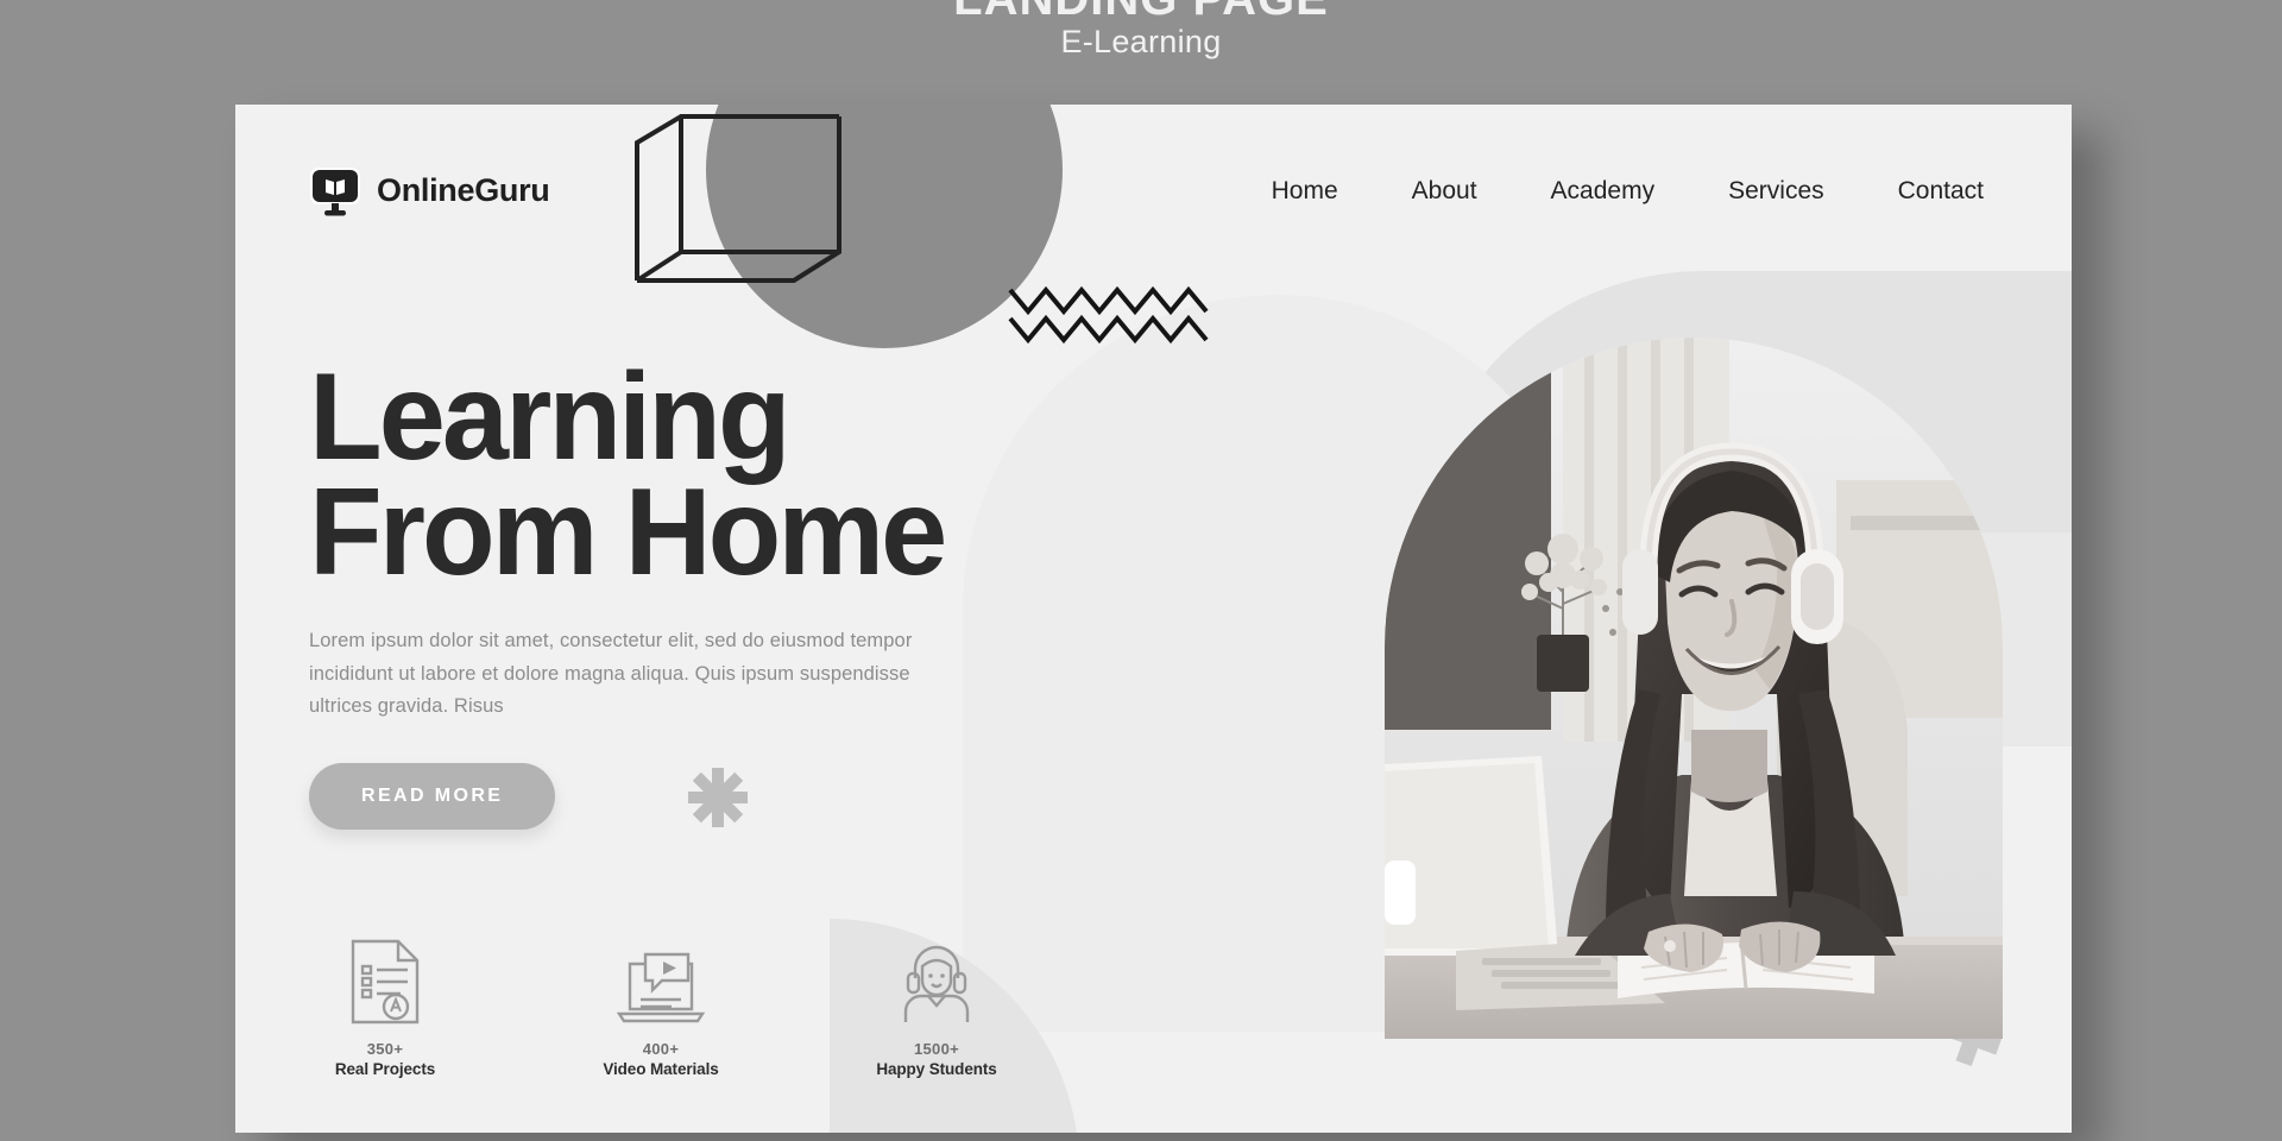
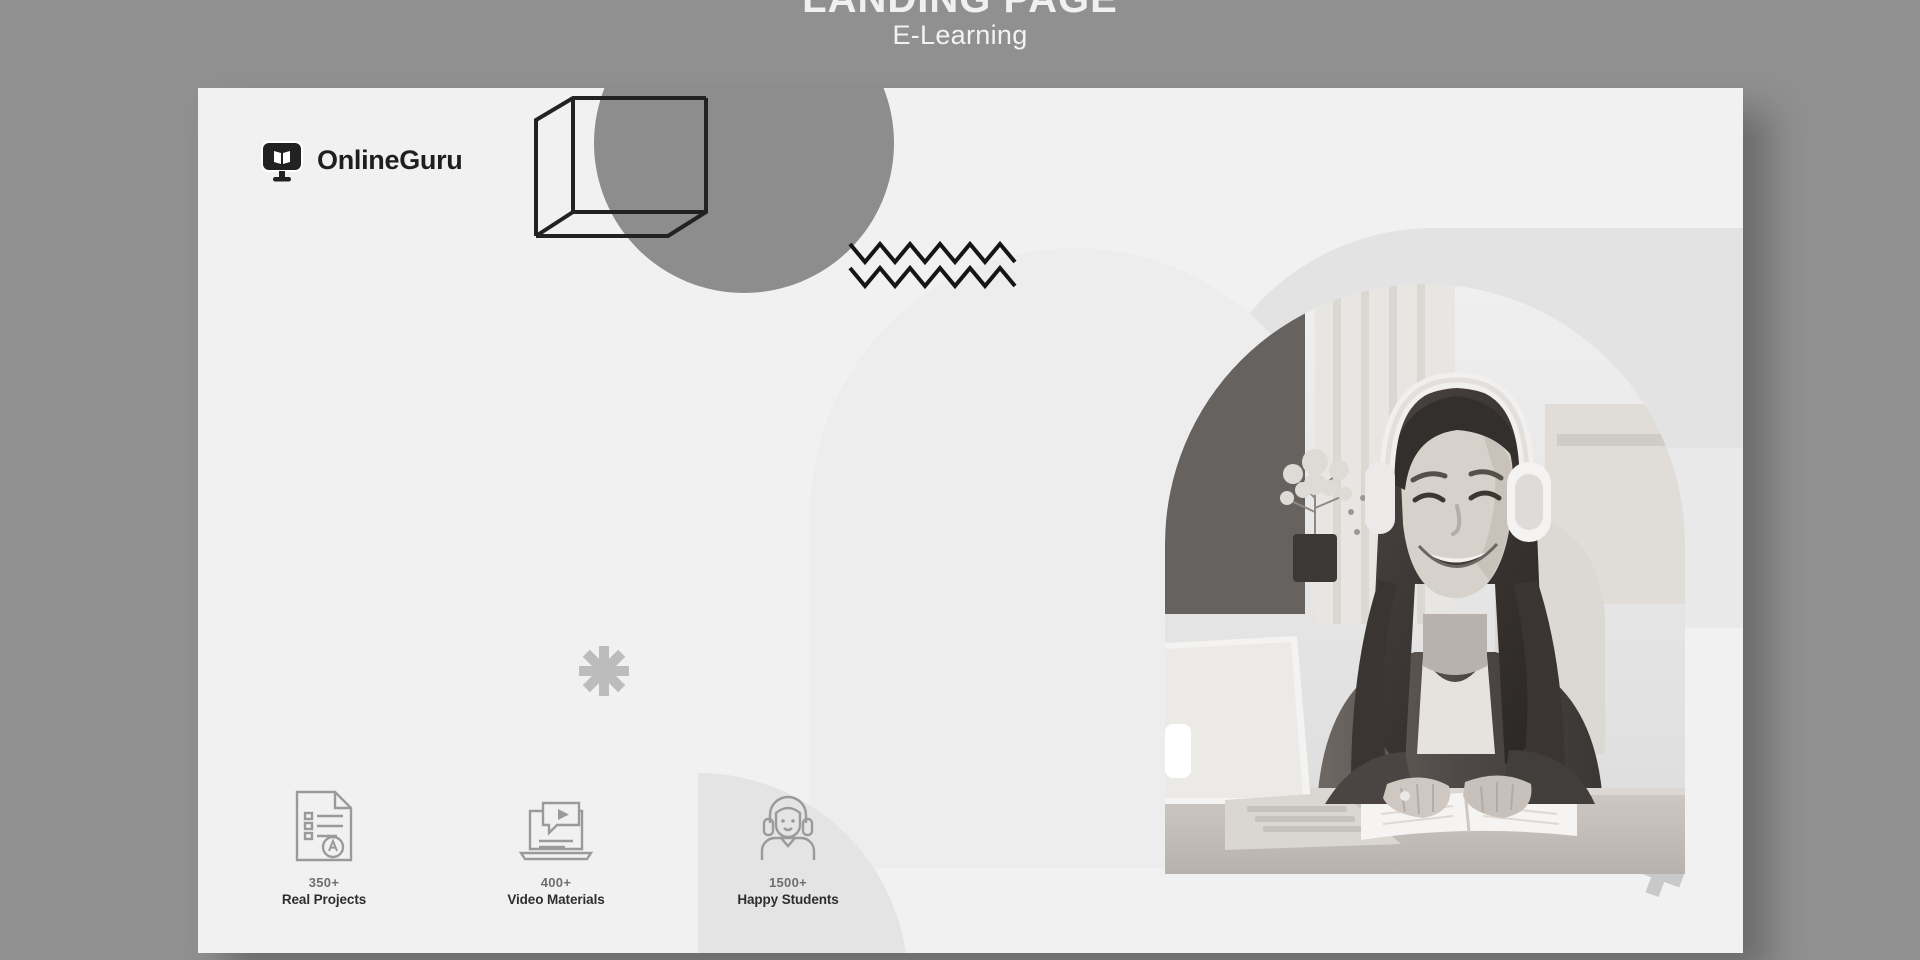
  E-Learning
  OnlineGuru
- Home
- About
- Academy
- Services
- Contact
- Learning
- From Home
- Lorem ipsum dolor sit amet, consectetur elit, sed do eiusmod tempor incididunt ut labore et dolore magna aliqua. Quis ipsum suspendisse ultrices gravida. Risus
- READ MORE
  350+
  Real Projects
  400+
  Video Materials
  1500+
  Happy Students
